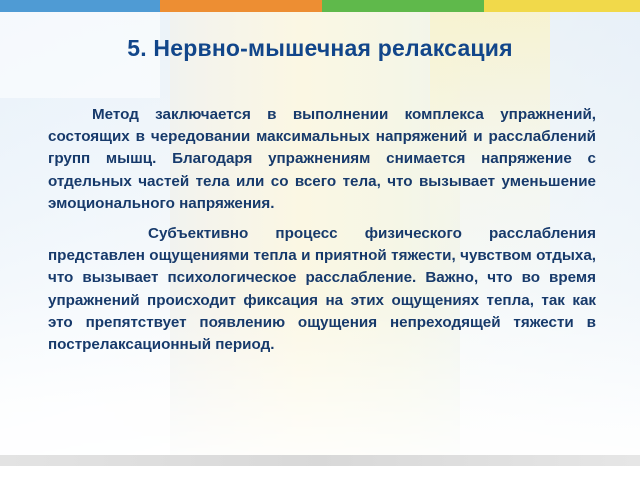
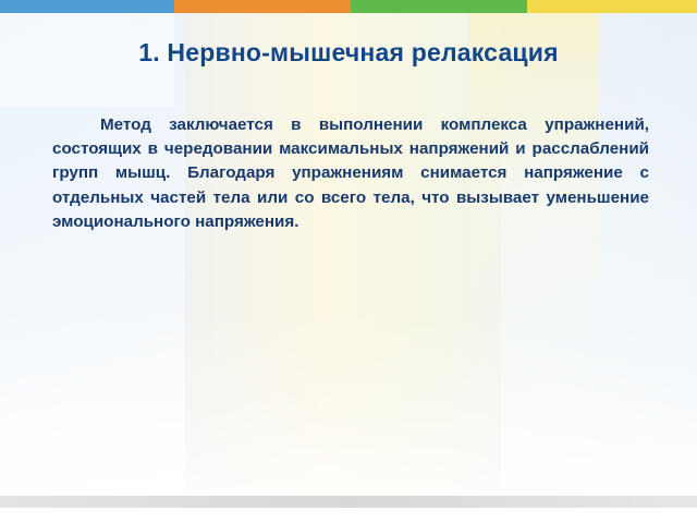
- 5. Нервно-мышечная релаксация
+ 1. Нервно-мышечная релаксация
  Метод заключается в выполнении комплекса упражнений, состоящих в чередовании максимальных напряжений и расслаблений групп мышц. Благодаря упражнениям снимается напряжение с отдельных частей тела или со всего тела, что вызывает уменьшение эмоционального напряжения.
- Субъективно процесс физического расслабления представлен ощущениями тепла и приятной тяжести, чувством отдыха, что вызывает психологическое расслабление. Важно, что во время упражнений происходит фиксация на этих ощущениях тепла, так как это препятствует появлению ощущения непреходящей тяжести в пострелаксационный период.
